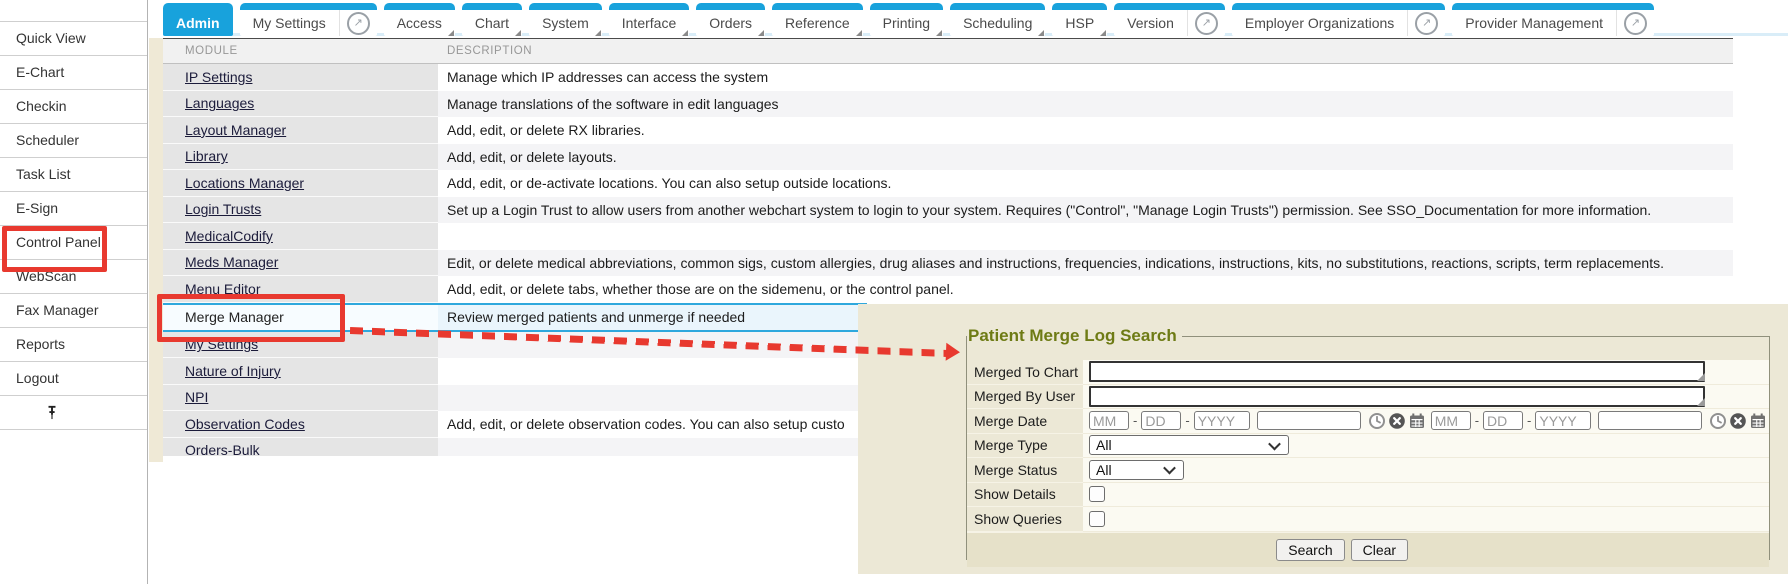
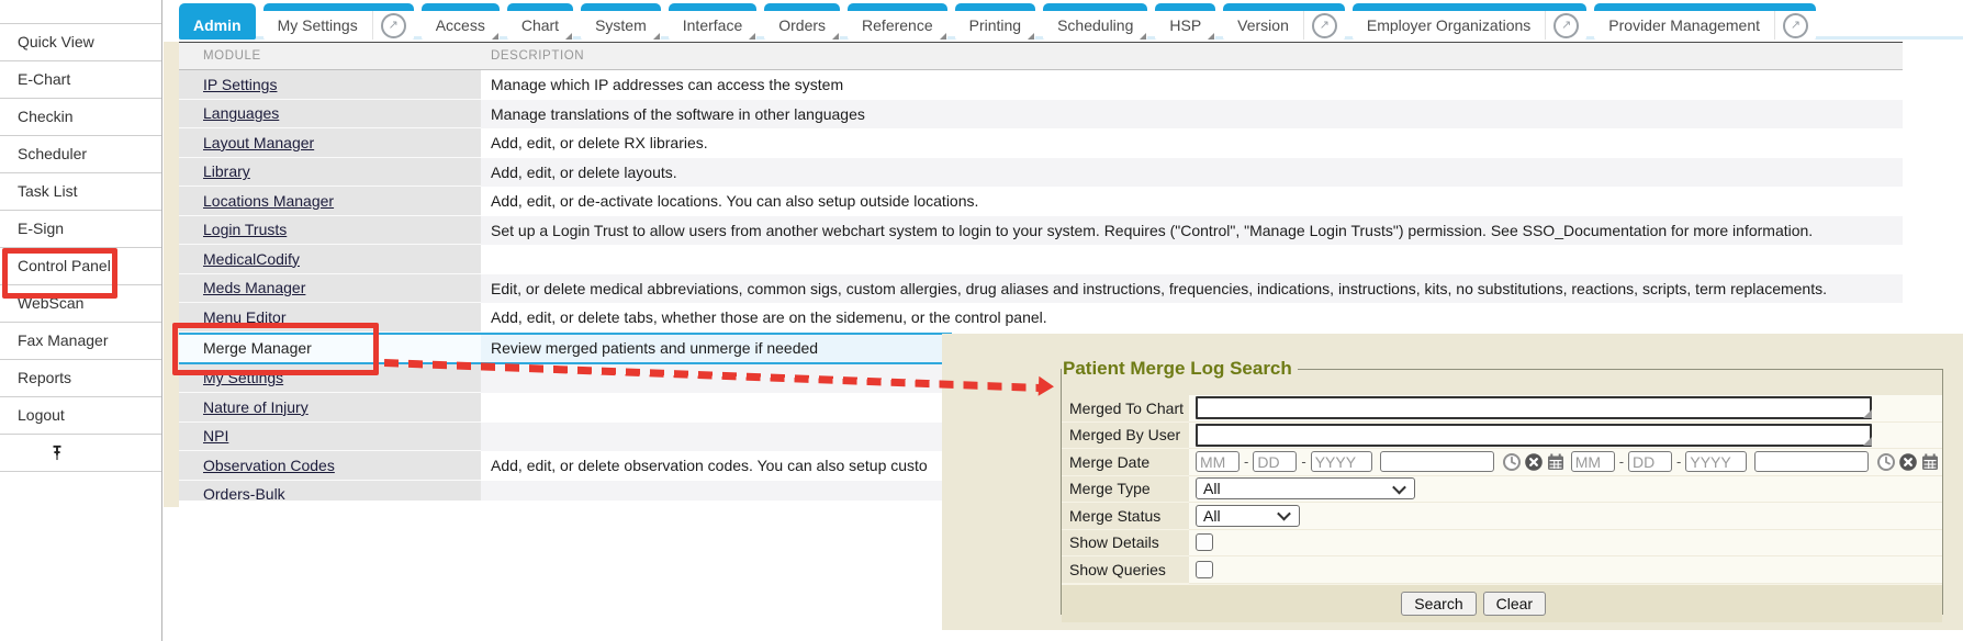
  Quick View
  E-Chart
  Checkin
  Scheduler
  Task List
  E-Sign
  Control Panel
  WebScan
  Fax Manager
  Reports
  Logout
  Admin
  My Settings
  ↗
  Access
  Chart
  System
  Interface
  Orders
  Reference
  Printing
  Scheduling
  HSP
  Version
  ↗
  Employer Organizations
  ↗
  Provider Management
  ↗
  MODULE
  DESCRIPTION
  IP Settings
  Manage which IP addresses can access the system
  Languages
- Manage translations of the software in edit languages
+ Manage translations of the software in other languages
  Layout Manager
  Add, edit, or delete RX libraries.
  Library
  Add, edit, or delete layouts.
  Locations Manager
  Add, edit, or de-activate locations. You can also setup outside locations.
  Login Trusts
  Set up a Login Trust to allow users from another webchart system to login to your system. Requires ("Control", "Manage Login Trusts") permission. See SSO_Documentation for more information.
  MedicalCodify
  Meds Manager
  Edit, or delete medical abbreviations, common sigs, custom allergies, drug aliases and instructions, frequencies, indications, instructions, kits, no substitutions, reactions, scripts, term replacements.
  Menu Editor
  Add, edit, or delete tabs, whether those are on the sidemenu, or the control panel.
  Merge Manager
  Review merged patients and unmerge if needed
  My Settings
  Nature of Injury
  NPI
  Observation Codes
  Add, edit, or delete observation codes. You can also setup custo
  Orders-Bulk
  Patient Merge Log Search
  Merged To Chart
  Merged By User
  Merge Date
  MM
  -
  DD
  -
  YYYY
  MM
  -
  DD
  -
  YYYY
  Merge Type
  All
  Merge Status
  All
  Show Details
  Show Queries
  Search
  Clear
